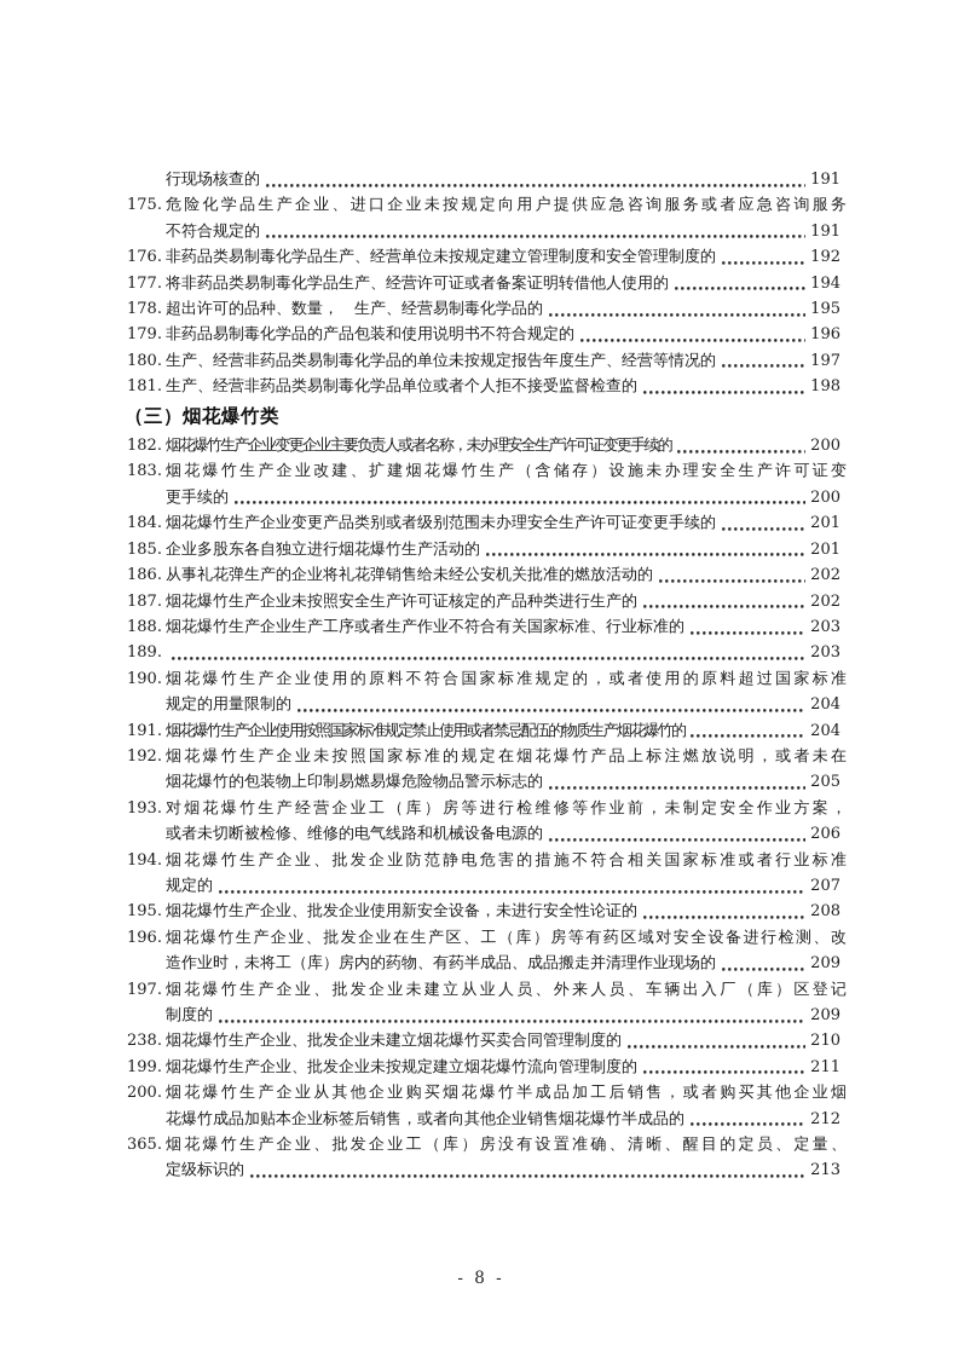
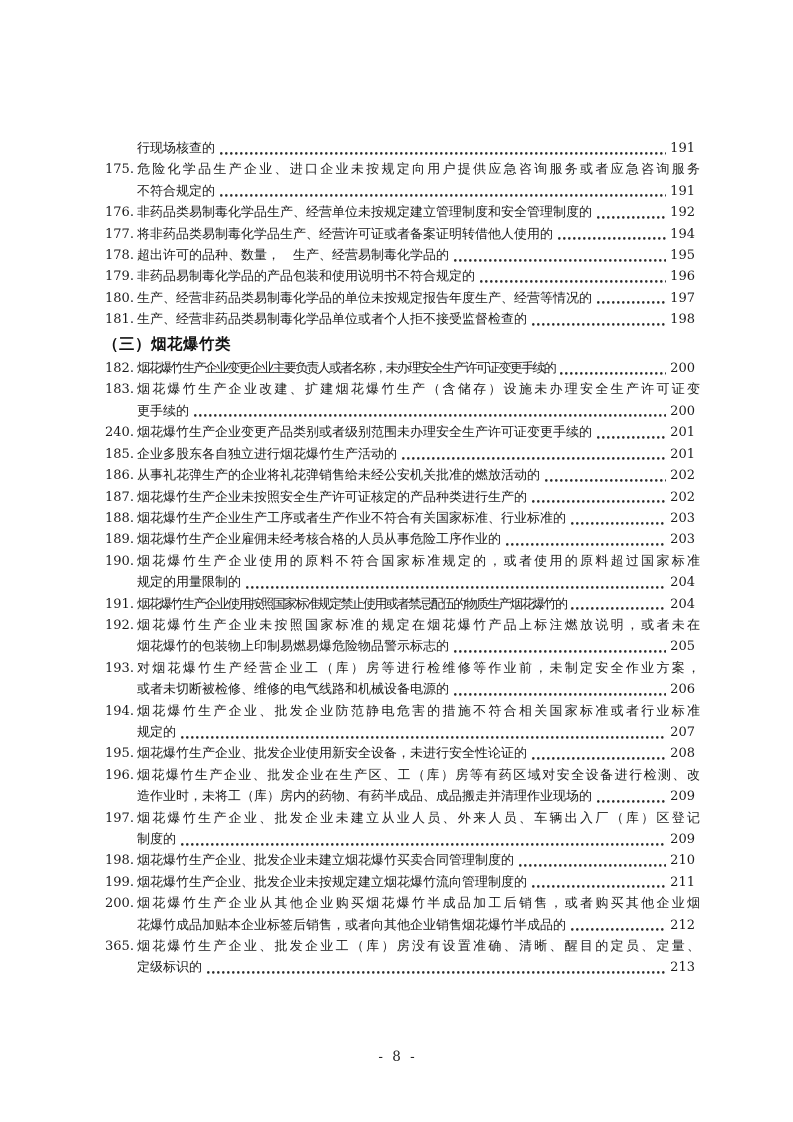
  行现场核查的
  191
  175.
  危险化学品生产企业、进口企业未按规定向用户提供应急咨询服务或者应急咨询服务
  不符合规定的
  191
  176.
  非药品类易制毒化学品生产、经营单位未按规定建立管理制度和安全管理制度的
  192
  177.
  将非药品类易制毒化学品生产、经营许可证或者备案证明转借他人使用的
  194
  178.
  超出许可的品种、数量， 生产、经营易制毒化学品的
  195
  179.
  非药品易制毒化学品的产品包装和使用说明书不符合规定的
  196
  180.
  生产、经营非药品类易制毒化学品的单位未按规定报告年度生产、经营等情况的
  197
  181.
  生产、经营非药品类易制毒化学品单位或者个人拒不接受监督检查的
  198
  （三）烟花爆竹类
  182.
  烟花爆竹生产企业变更企业主要负责人或者名称，未办理安全生产许可证变更手续的
  200
  183.
  烟花爆竹生产企业改建、扩建烟花爆竹生产（含储存）设施未办理安全生产许可证变
  更手续的
  200
- 184.
+ 240.
  烟花爆竹生产企业变更产品类别或者级别范围未办理安全生产许可证变更手续的
  201
  185.
  企业多股东各自独立进行烟花爆竹生产活动的
  201
  186.
  从事礼花弹生产的企业将礼花弹销售给未经公安机关批准的燃放活动的
  202
  187.
  烟花爆竹生产企业未按照安全生产许可证核定的产品种类进行生产的
  202
  188.
  烟花爆竹生产企业生产工序或者生产作业不符合有关国家标准、行业标准的
  203
  189.
+ 烟花爆竹生产企业雇佣未经考核合格的人员从事危险工序作业的
  203
  190.
  烟花爆竹生产企业使用的原料不符合国家标准规定的，或者使用的原料超过国家标准
  规定的用量限制的
  204
  191.
  烟花爆竹生产企业使用按照国家标准规定禁止使用或者禁忌配伍的物质生产烟花爆竹的
  204
  192.
  烟花爆竹生产企业未按照国家标准的规定在烟花爆竹产品上标注燃放说明，或者未在
  烟花爆竹的包装物上印制易燃易爆危险物品警示标志的
  205
  193.
  对烟花爆竹生产经营企业工（库）房等进行检维修等作业前，未制定安全作业方案，
  或者未切断被检修、维修的电气线路和机械设备电源的
  206
  194.
  烟花爆竹生产企业、批发企业防范静电危害的措施不符合相关国家标准或者行业标准
  规定的
  207
  195.
  烟花爆竹生产企业、批发企业使用新安全设备，未进行安全性论证的
  208
  196.
  烟花爆竹生产企业、批发企业在生产区、工（库）房等有药区域对安全设备进行检测、改
  造作业时，未将工（库）房内的药物、有药半成品、成品搬走并清理作业现场的
  209
  197.
  烟花爆竹生产企业、批发企业未建立从业人员、外来人员、车辆出入厂（库）区登记
  制度的
  209
- 238.
+ 198.
  烟花爆竹生产企业、批发企业未建立烟花爆竹买卖合同管理制度的
  210
  199.
  烟花爆竹生产企业、批发企业未按规定建立烟花爆竹流向管理制度的
  211
  200.
  烟花爆竹生产企业从其他企业购买烟花爆竹半成品加工后销售，或者购买其他企业烟
  花爆竹成品加贴本企业标签后销售，或者向其他企业销售烟花爆竹半成品的
  212
  365.
  烟花爆竹生产企业、批发企业工（库）房没有设置准确、清晰、醒目的定员、定量、
  定级标识的
  213
  - 8 -
